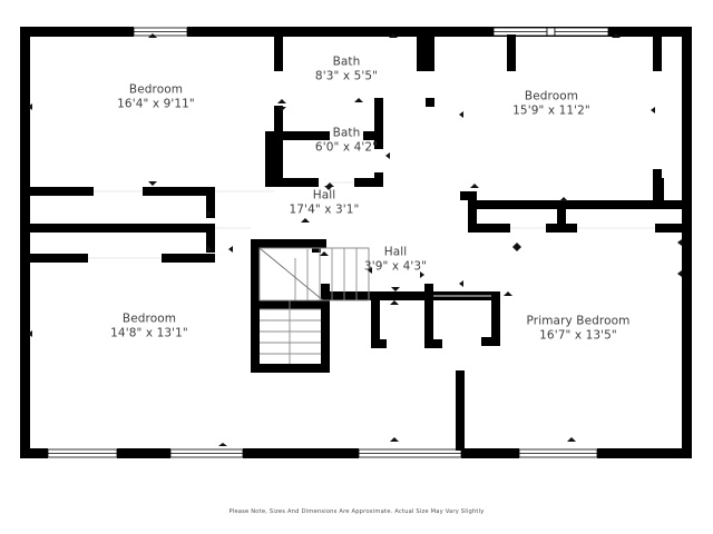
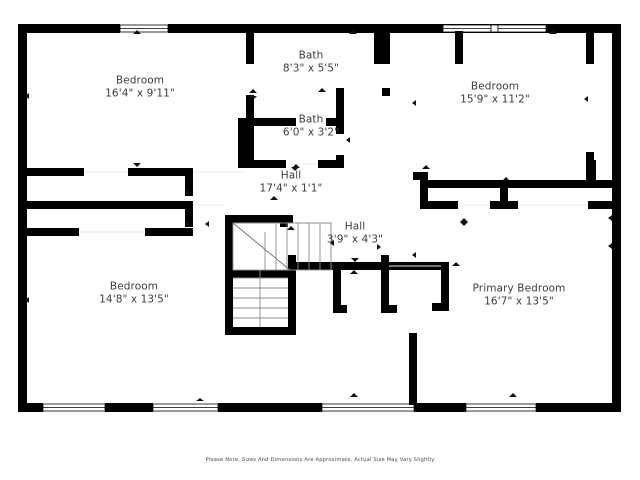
  Bedroom
  16'4" x 9'11"
  Bath
  8'3" x 5'5"
  Bedroom
  15'9" x 11'2"
  Bath
- 6'0" x 4'2"
+ 6'0" x 3'2"
  Hall
- 17'4" x 3'1"
+ 17'4" x 1'1"
  Hall
  3'9" x 4'3"
  Bedroom
- 14'8" x 13'1"
+ 14'8" x 13'5"
  Primary Bedroom
  16'7" x 13'5"
